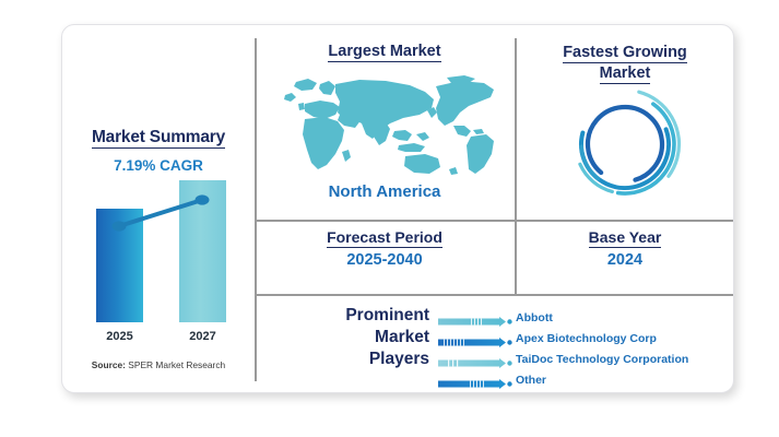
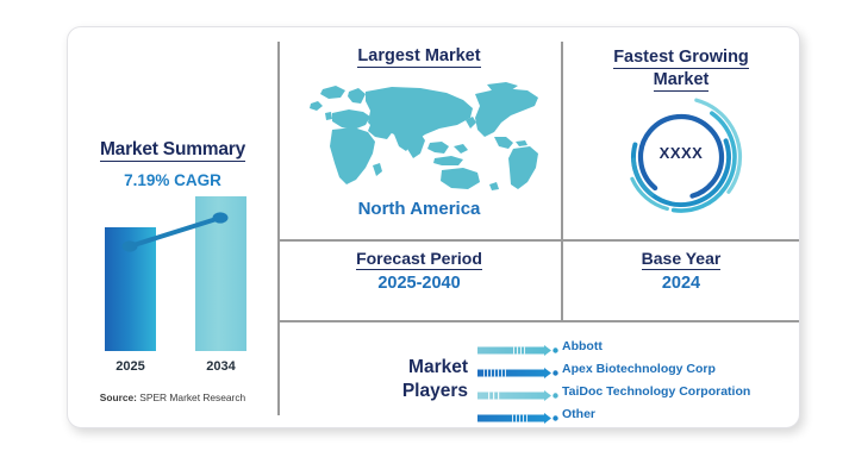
  Market Summary
  7.19% CAGR
  2025
- 2027
+ 2034
  Source: SPER Market Research
  Largest Market
  North America
  Fastest Growing
  Market
+ XXXX
  Forecast Period
  2025-2040
  Base Year
  2024
- Prominent
  Market
  Players
  Abbott
  Apex Biotechnology Corp
  TaiDoc Technology Corporation
  Other
